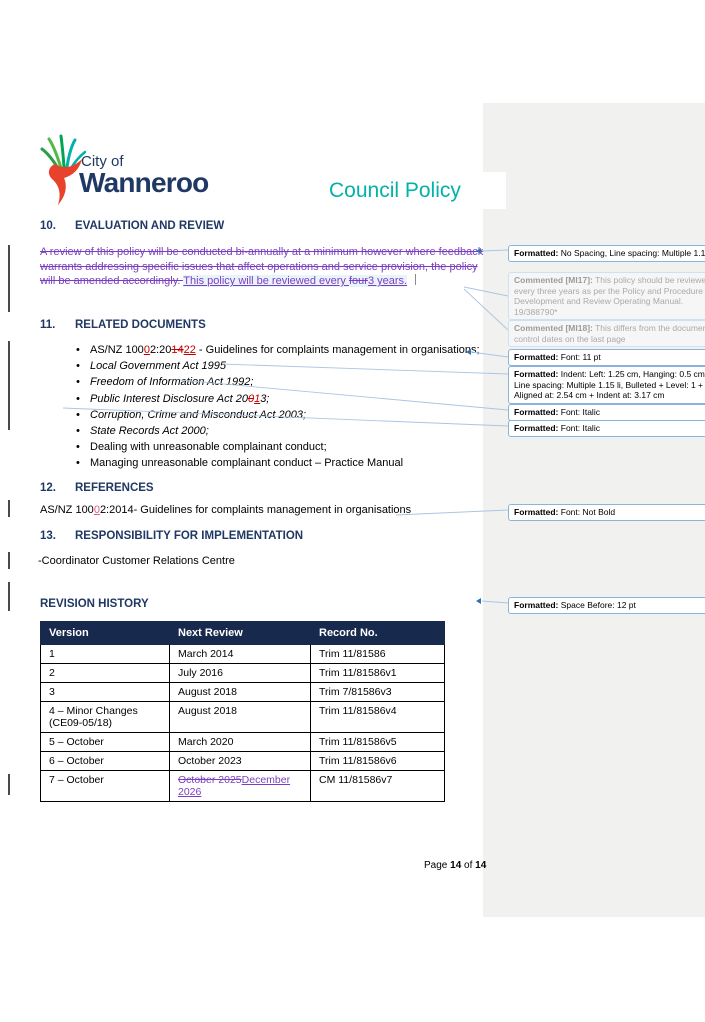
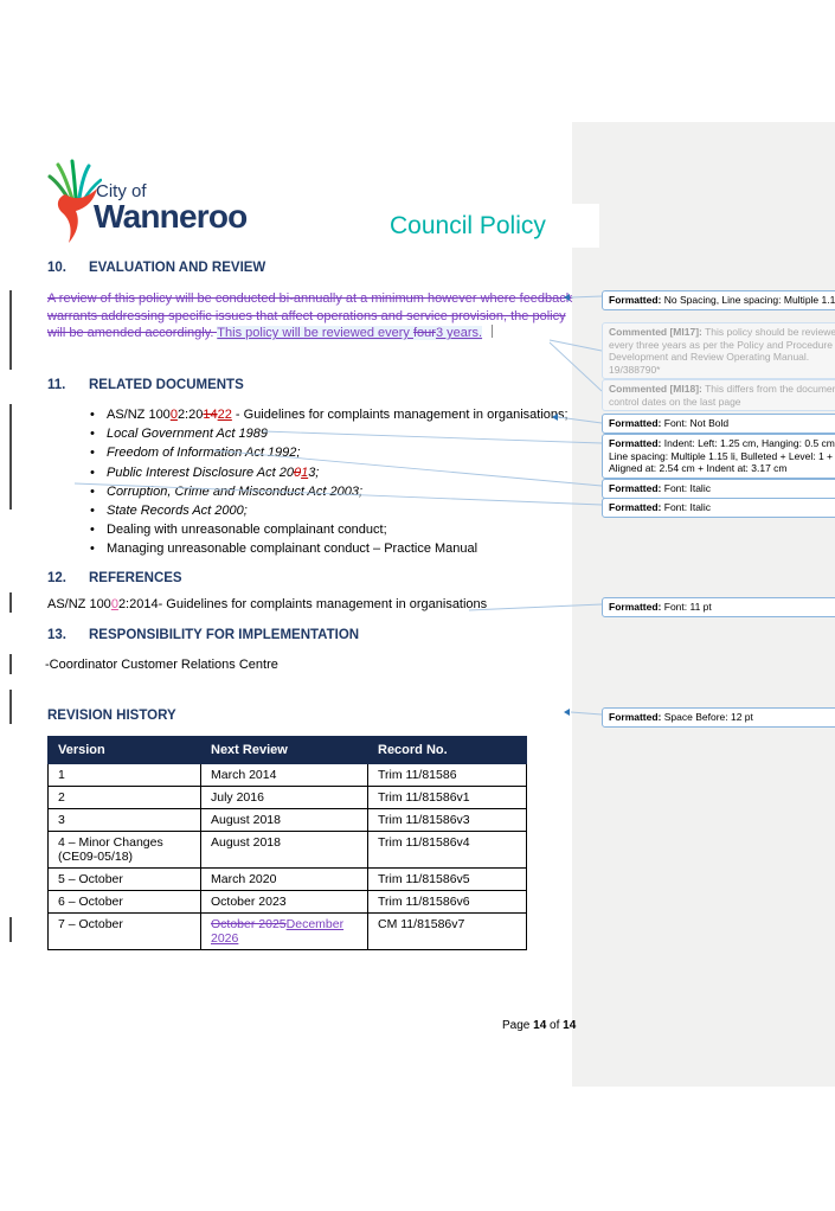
  City of
  Wanneroo
  Council Policy
  10. EVALUATION AND REVIEW
  A review of this policy will be conducted bi-annually at a minimum however where feedback
  warrants addressing specific issues that affect operations and service provision, the policy
  will be amended accordingly. This policy will be reviewed every four3 years.
  11. RELATED DOCUMENTS
  AS/NZ 10002:201422 - Guidelines for complaints management in organisations;
- Local Government Act 1995
+ Local Government Act 1989
  Freedom of Informationct 1992;
  Public Interest Disclosure Act 20013;
  Corruption, Crime and Misuct Act 2003;
  State Records Act 2000;
  Dealing with unreasonable complainant conduct;
  Managing unreasonable complainant conduct – Practice Manual
  12. REFERENCES
  AS/NZ 10002:2014- Guidelines for complaints management in organisations
  13. RESPONSIBILITY FOR IMPLEMENTATION
  -Coordinator Customer Relations Centre
  REVISION HISTORY
  Version	Next Review	Record No.
  1	March 2014	Trim 11/81586
  2	July 2016	Trim 11/81586v1
- 3	August 2018	Trim 7/81586v3
+ 3	August 2018	Trim 11/81586v3
  4 – Minor Changes (CE09-05/18)	August 2018	Trim 11/81586v4
  5 – October	March 2020	Trim 11/81586v5
  6 – October	October 2023	Trim 11/81586v6
  7 – October	October 2025December 2026	CM 11/81586v7
  Page 14 of 14
  Formatted: No Spacing, Line spacing: Multiple 1.1
  Commented [MI17]: This policy should be reviewe every three years as per the Policy and Procedure Development and Review Operating Manual. 19/388790*
  Commented [MI18]: This differs from the docume control dates on the last page
- Formatted: Font: 11 pt
+ Formatted: Font: Not Bold
  Formatted: Indent: Left: 1.25 cm, Hanging: 0.5 cm Line spacing: Multiple 1.15 li, Bulleted + Level: 1 + Aligned at: 2.54 cm + Indent at: 3.17 cm
  Formatted: Font: Italic
  Formatted: Font: Italic
- Formatted: Font: Not Bold
+ Formatted: Font: 11 pt
  Formatted: Space Before: 12 pt
